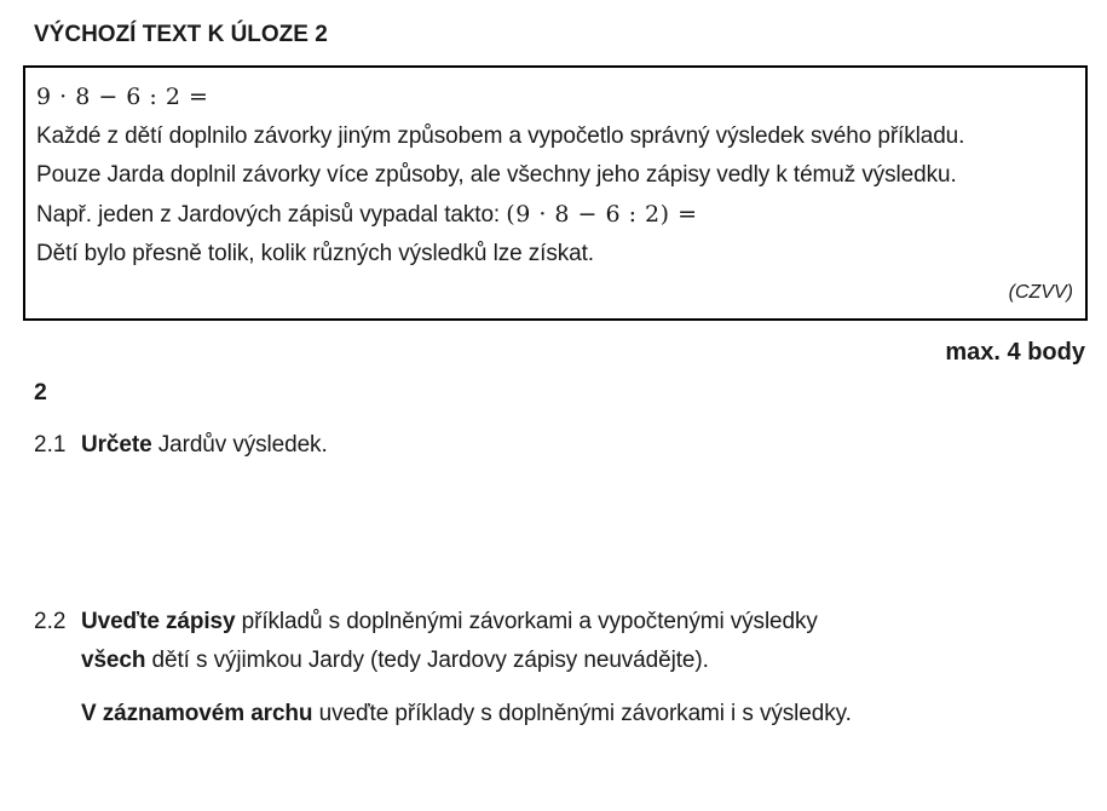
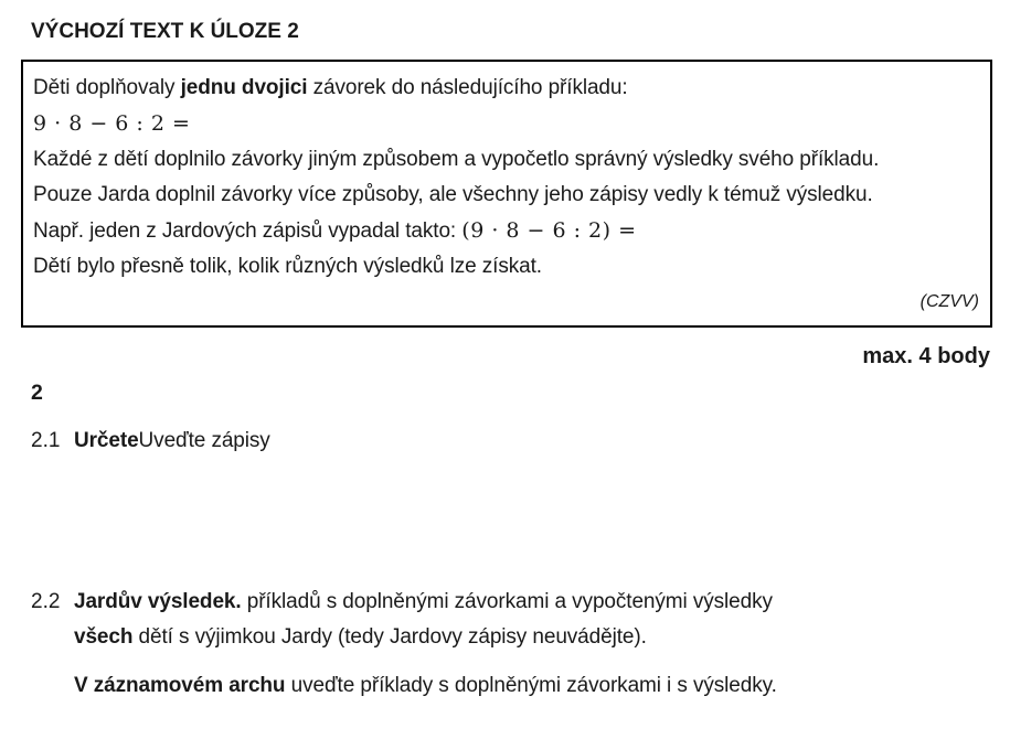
  VÝCHOZÍ TEXT K ÚLOZE 2
+ Děti doplňovaly jednu dvojici závorek do následujícího příkladu:
  9 · 8 − 6 : 2 =
- Každé z dětí doplnilo závorky jiným způsobem a vypočetlo správný výsledek svého příkladu.
+ Každé z dětí doplnilo závorky jiným způsobem a vypočetlo správný výsledky svého příkladu.
  Pouze Jarda doplnil závorky více způsoby, ale všechny jeho zápisy vedly k témuž výsledku.
  Např. jeden z Jardových zápisů vypadal takto: (9 · 8 − 6 : 2) =
  Dětí bylo přesně tolik, kolik různých výsledků lze získat.
  (CZVV)
  max. 4 body
  2
  2.1
- Určete Jardův výsledek.
+ UrčeteUveďte zápisy
  2.2
- Uveďte zápisy příkladů s doplněnými závorkami a vypočtenými výsledky
+ Jardův výsledek. příkladů s doplněnými závorkami a vypočtenými výsledky
  všech dětí s výjimkou Jardy (tedy Jardovy zápisy neuvádějte).
  V záznamovém archu uveďte příklady s doplněnými závorkami i s výsledky.
